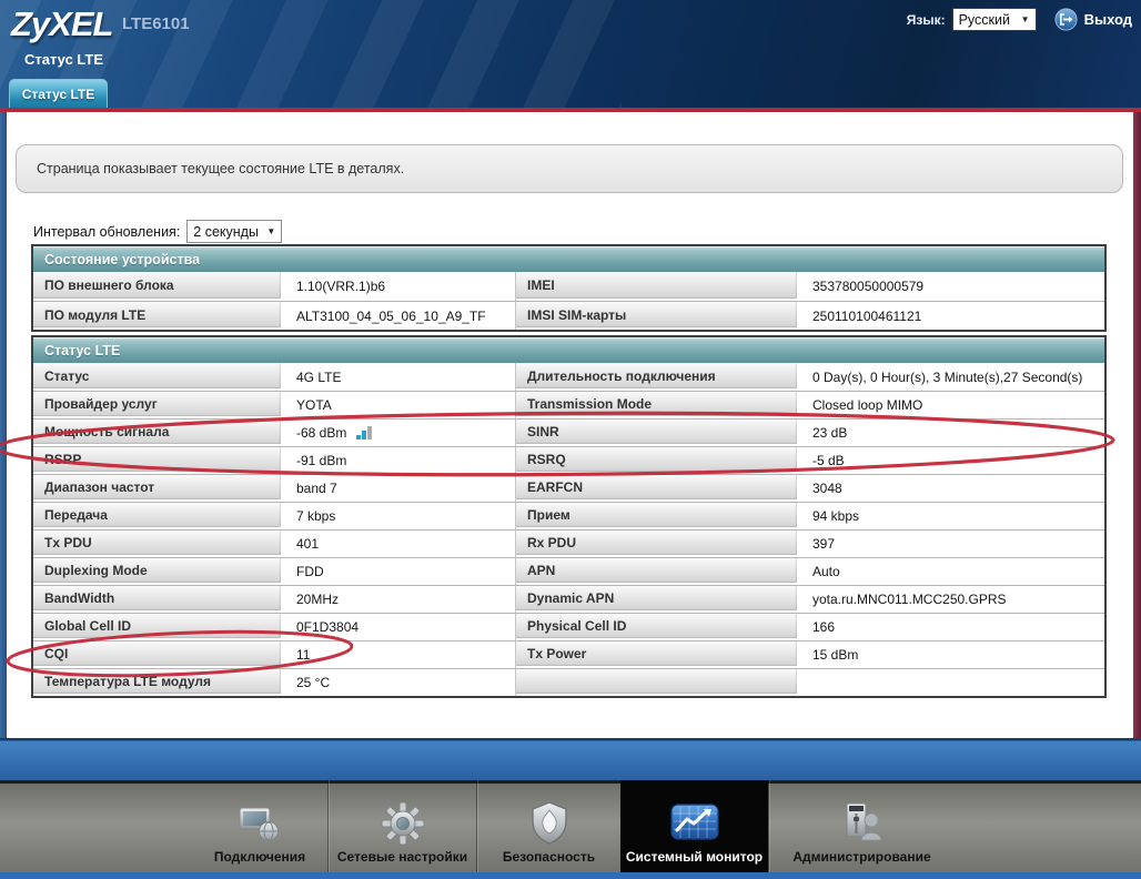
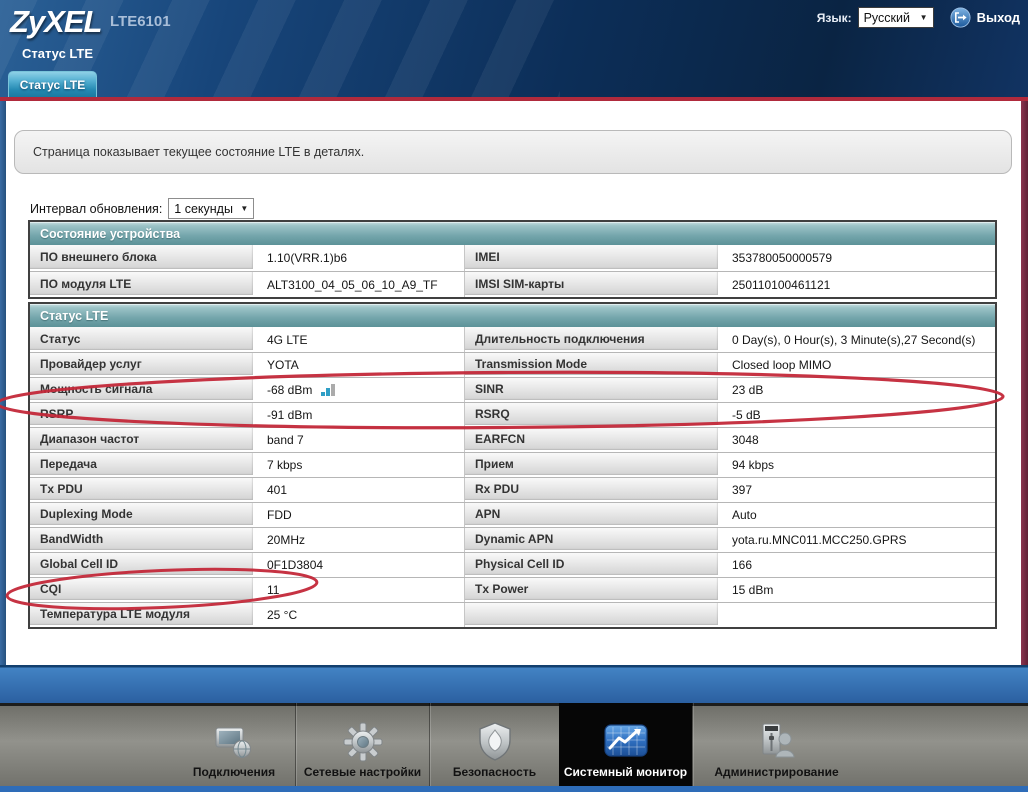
  ZyXEL
  LTE6101
  Язык:
  Русский
  ▼
  Выход
  Статус LTE
  Статус LTE
  Страница показывает текущее состояние LTE в деталях.
  Интервал обновления:
- 2 секунды
+ 1 секунды
  ▼
  Состояние устройства
  ПО внешнего блока
  1.10(VRR.1)b6
  IMEI
  353780050000579
  ПО модуля LTE
  ALT3100_04_05_06_10_A9_TF
  IMSI SIM-карты
  250110100461121
  Статус LTE
  Статус
  4G LTE
  Длительность подключения
  0 Day(s), 0 Hour(s), 3 Minute(s),27 Second(s)
  Провайдер услуг
  YOTA
  Transmission Mode
  Closed loop MIMO
  Мсть сигнала
  -68 dBm
  SINR
  23 dB
  SRP
  -91 dBm
  RSRQ
  -5 dB
  Диапазон частот
  band 7
  EARFCN
  3048
  Передача
  7 kbps
  Прием
  94 kbps
  Tx PDU
  401
  Rx PDU
  397
  Duplexing Mode
  FDD
  APN
  Auto
  BandWidth
  20MHz
  Dynamic APN
  yota.ru.MNC011.MCC250.GPRS
  Global Cell ID
  0F1D3804
  Physical Cell ID
  166
  CQI
  11
  Tx Power
  15 dBm
  Температура LTE модуля
  25 °C
  Подключения
  Сетевые настройки
  Безопасность
  Системный монитор
  Администрирование
